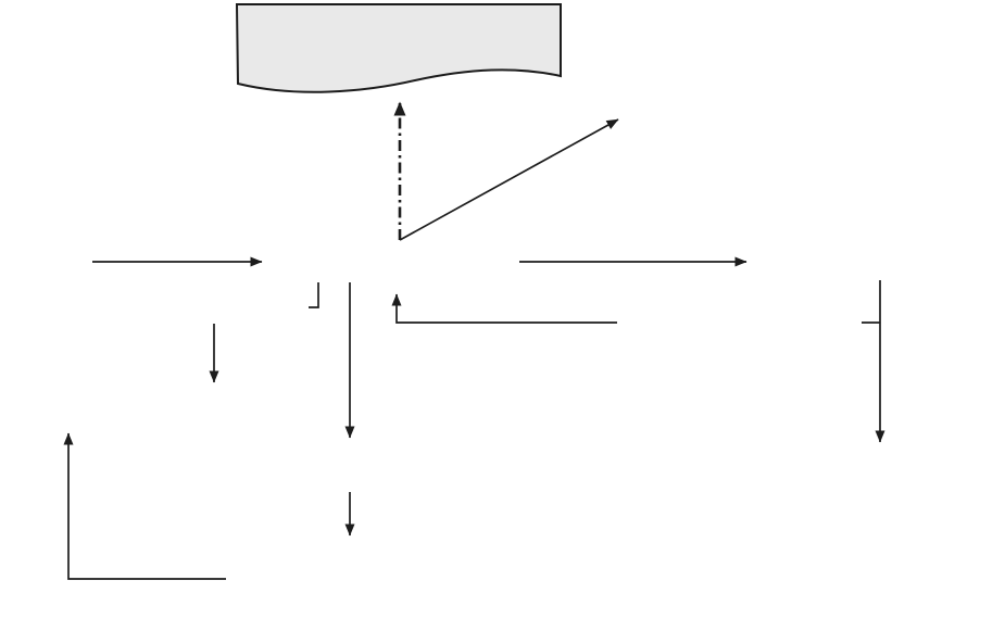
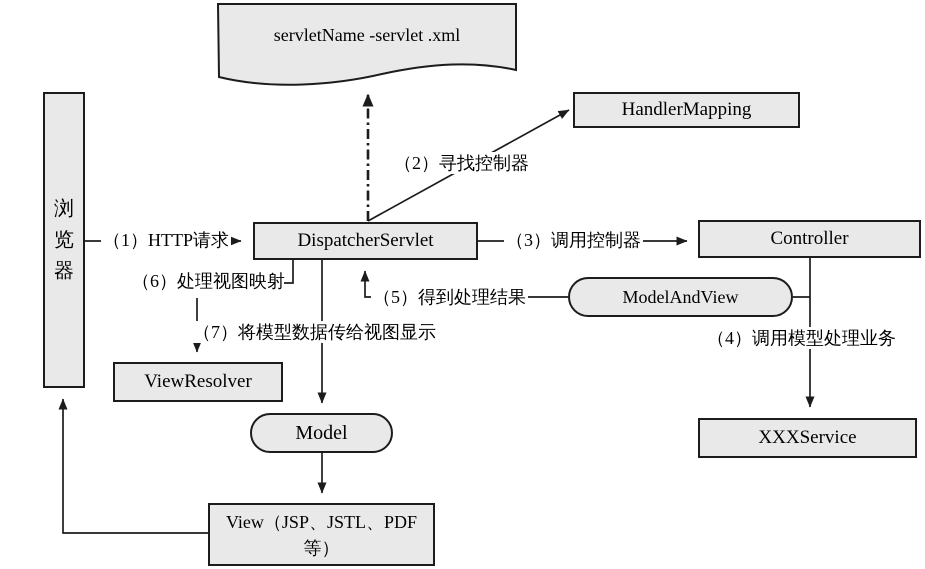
+ servletName -servlet .xml
+ 浏览器
+ DispatcherServlet
+ HandlerMapping
+ Controller
+ ModelAndView
+ ViewResolver
+ Model
+ View（JSP、JSTL、PDF 等）
+ XXXService
+ （1）HTTP请求
+ （2）寻找控制器
+ （3）调用控制器
+ （4）调用模型处理业务
+ （5）得到处理结果
+ （6）处理视图映射
+ （7）将模型数据传给视图显示
